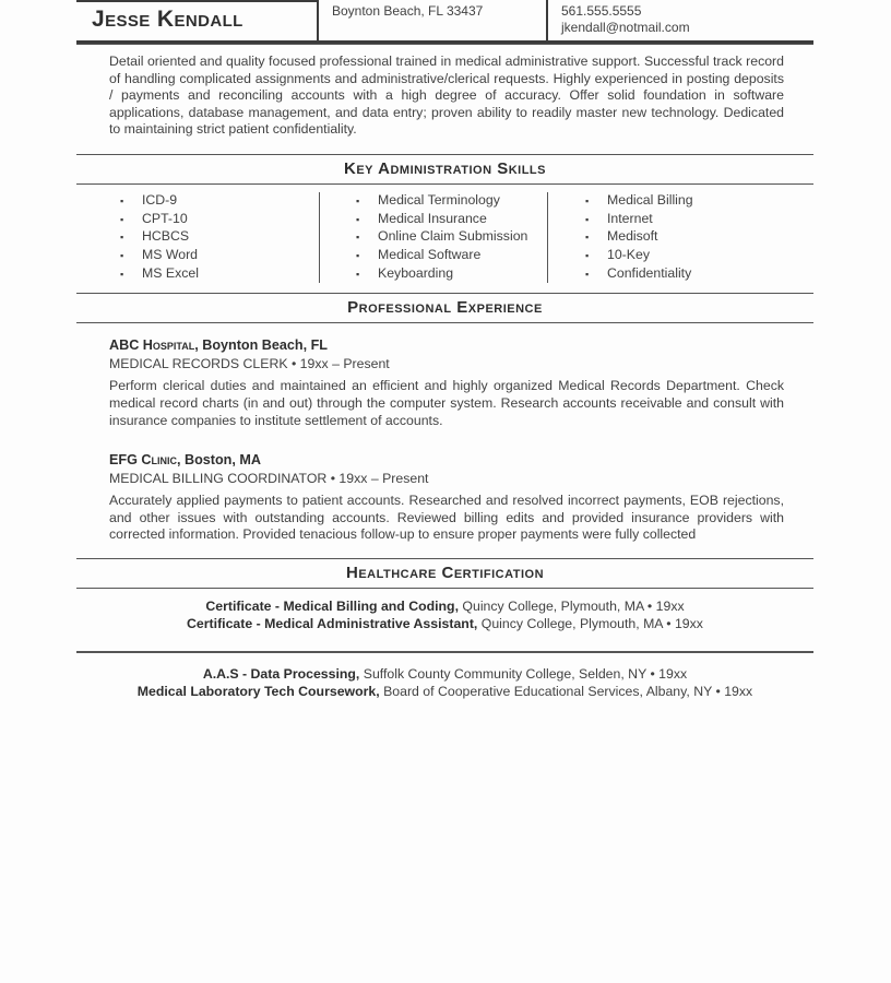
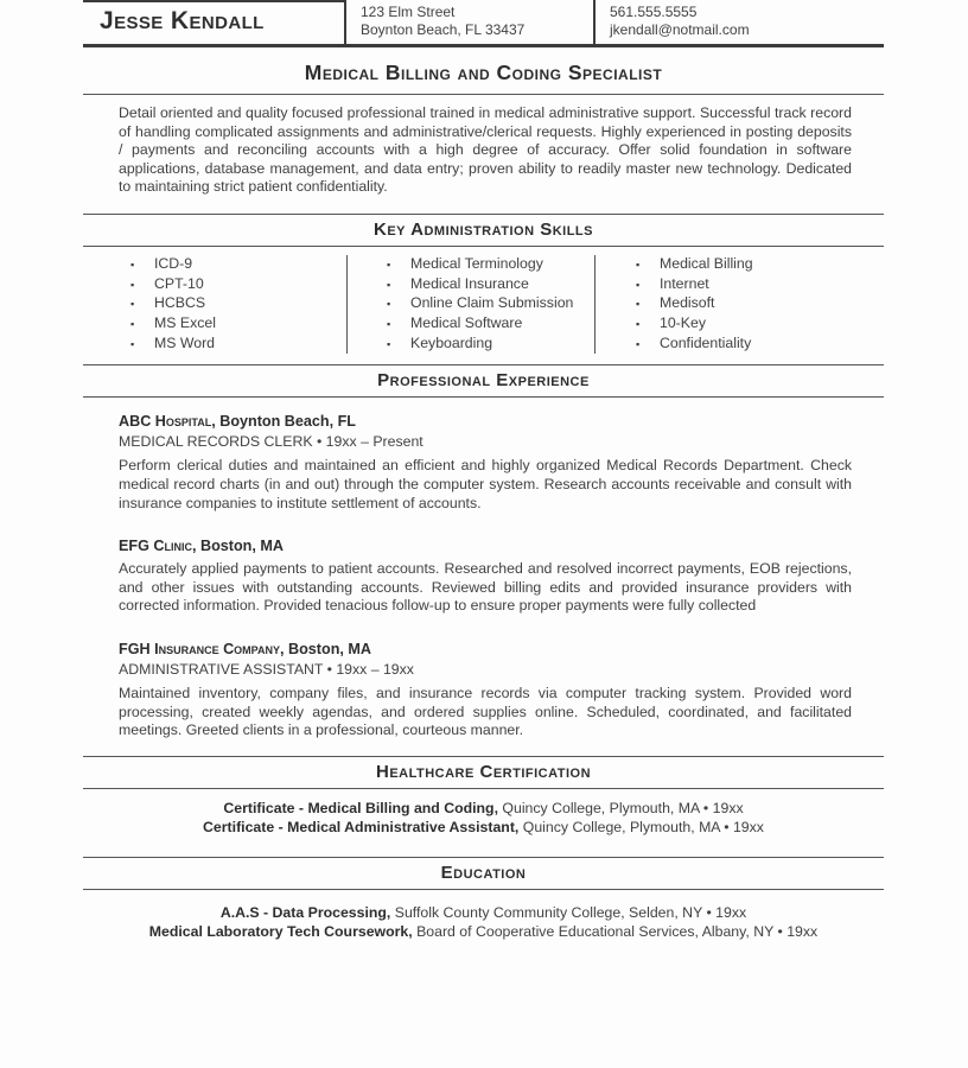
  Jesse Kendall
+ 123 Elm Street
  Boynton Beach, FL 33437
  561.555.5555
  jkendall@notmail.com
+ Medical Billing and Coding Specialist
  Detail oriented and quality focused professional trained in medical administrative support. Successful track record of handling complicated assignments and administrative/clerical requests. Highly experienced in posting deposits / payments and reconciling accounts with a high degree of accuracy. Offer solid foundation in software applications, database management, and data entry; proven ability to readily master new technology. Dedicated to maintaining strict patient confidentiality.
  Key Administration Skills
  ▪
  ICD-9
  ▪
  CPT-10
  ▪
  HCBCS
  ▪
- MS Word
+ MS Excel
  ▪
- MS Excel
+ MS Word
  ▪
  Medical Terminology
  ▪
  Medical Insurance
  ▪
  Online Claim Submission
  ▪
  Medical Software
  ▪
  Keyboarding
  ▪
  Medical Billing
  ▪
  Internet
  ▪
  Medisoft
  ▪
  10-Key
  ▪
  Confidentiality
  Professional Experience
  ABC Hospital, Boynton Beach, FL
  MEDICAL RECORDS CLERK • 19xx – Present
  Perform clerical duties and maintained an efficient and highly organized Medical Records Department. Check medical record charts (in and out) through the computer system. Research accounts receivable and consult with insurance companies to institute settlement of accounts.
  EFG Clinic, Boston, MA
- MEDICAL BILLING COORDINATOR • 19xx – Present
  Accurately applied payments to patient accounts. Researched and resolved incorrect payments, EOB rejections, and other issues with outstanding accounts. Reviewed billing edits and provided insurance providers with corrected information. Provided tenacious follow-up to ensure proper payments were fully collected
+ FGH Insurance Company, Boston, MA
+ ADMINISTRATIVE ASSISTANT • 19xx – 19xx
+ Maintained inventory, company files, and insurance records via computer tracking system. Provided word processing, created weekly agendas, and ordered supplies online. Scheduled, coordinated, and facilitated meetings. Greeted clients in a professional, courteous manner.
  Healthcare Certification
  Certificate - Medical Billing and Coding, Quincy College, Plymouth, MA • 19xx
  Certificate - Medical Administrative Assistant, Quincy College, Plymouth, MA • 19xx
+ Education
  A.A.S - Data Processing, Suffolk County Community College, Selden, NY • 19xx
  Medical Laboratory Tech Coursework, Board of Cooperative Educational Services, Albany, NY • 19xx
